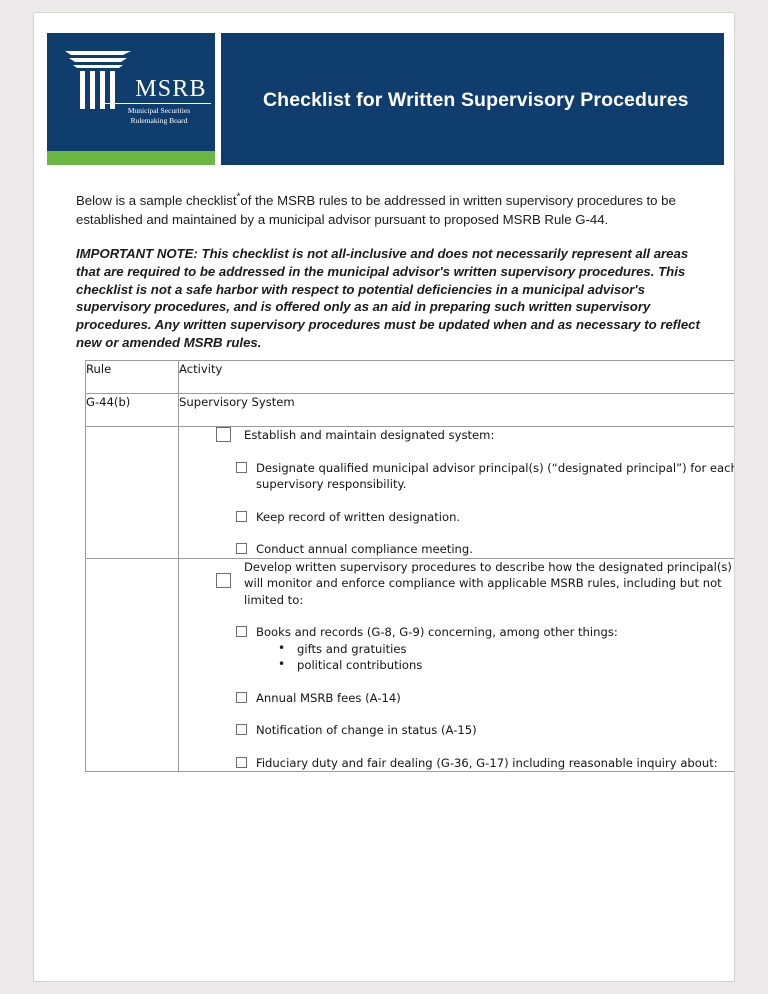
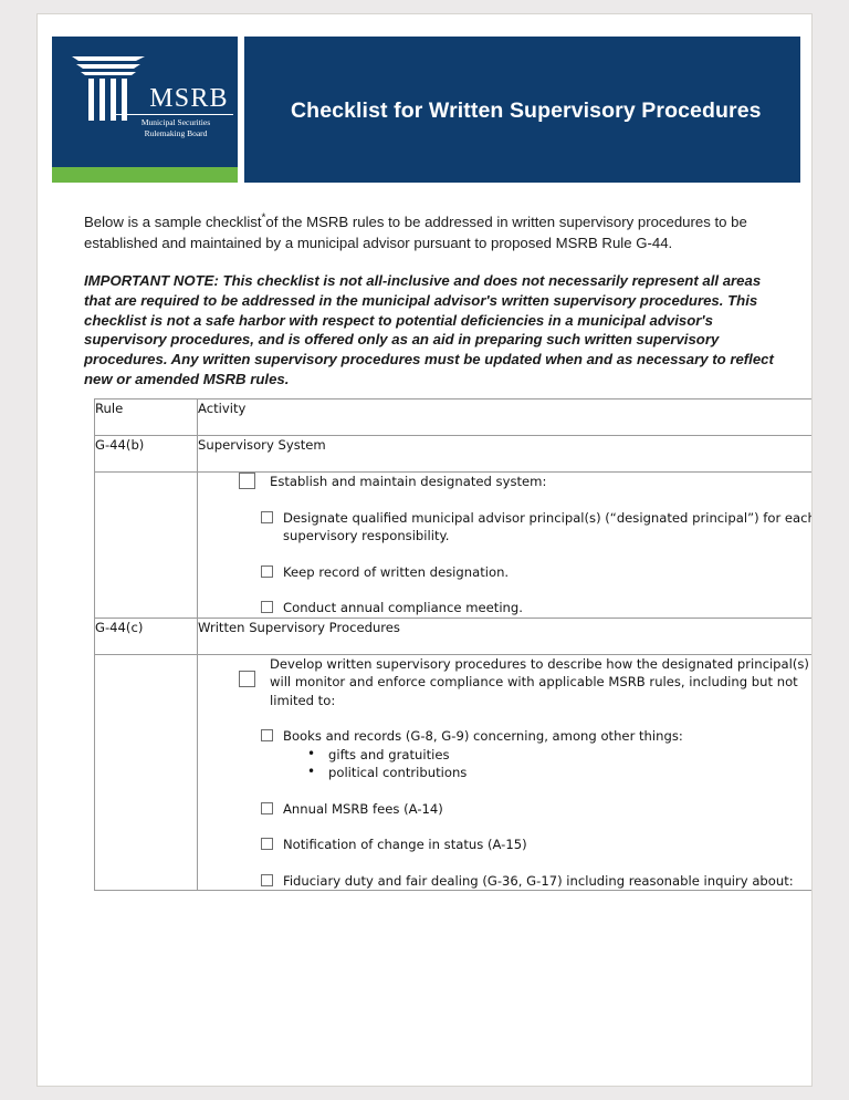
  MSRB
  Municipal Securities
  Rulemaking Board
  Checklist for Written Supervisory Procedures
  Below is a sample checklist*of the MSRB rules to be addressed in written supervisory procedures to be established and maintained by a municipal advisor pursuant to proposed MSRB Rule G-44.
  IMPORTANT NOTE: This checklist is not all-inclusive and does not necessarily represent all areas that are required to be addressed in the municipal advisor's written supervisory procedures. This checklist is not a safe harbor with respect to potential deficiencies in a municipal advisor's supervisory procedures, and is offered only as an aid in preparing such written supervisory procedures. Any written supervisory procedures must be updated when and as necessary to reflect new or amended MSRB rules.
  Rule	Activity
  G-44(b)	Supervisory System
  	Establish and maintain designated system: Designate qualified municipal advisor principal(s) (“designated principal”) for eac supervisory responsibility. Keep record of written designation. Conduct annual compliance meeting.
+ G-44(c)	Written Supervisory Procedures
  	Develop written supervisory procedures to describe how the designated principal(s) will monitor and enforce compliance with applicable MSRB rules, including but not limited to: Books and records (G-8, G-9) concerning, among other things: gifts and gratuities political contributions Annual MSRB fees (A-14) Notification of change in status (A-15) Fiduciary duty and fair dealing (G-36, G-17) including reasonable inquiry about:
